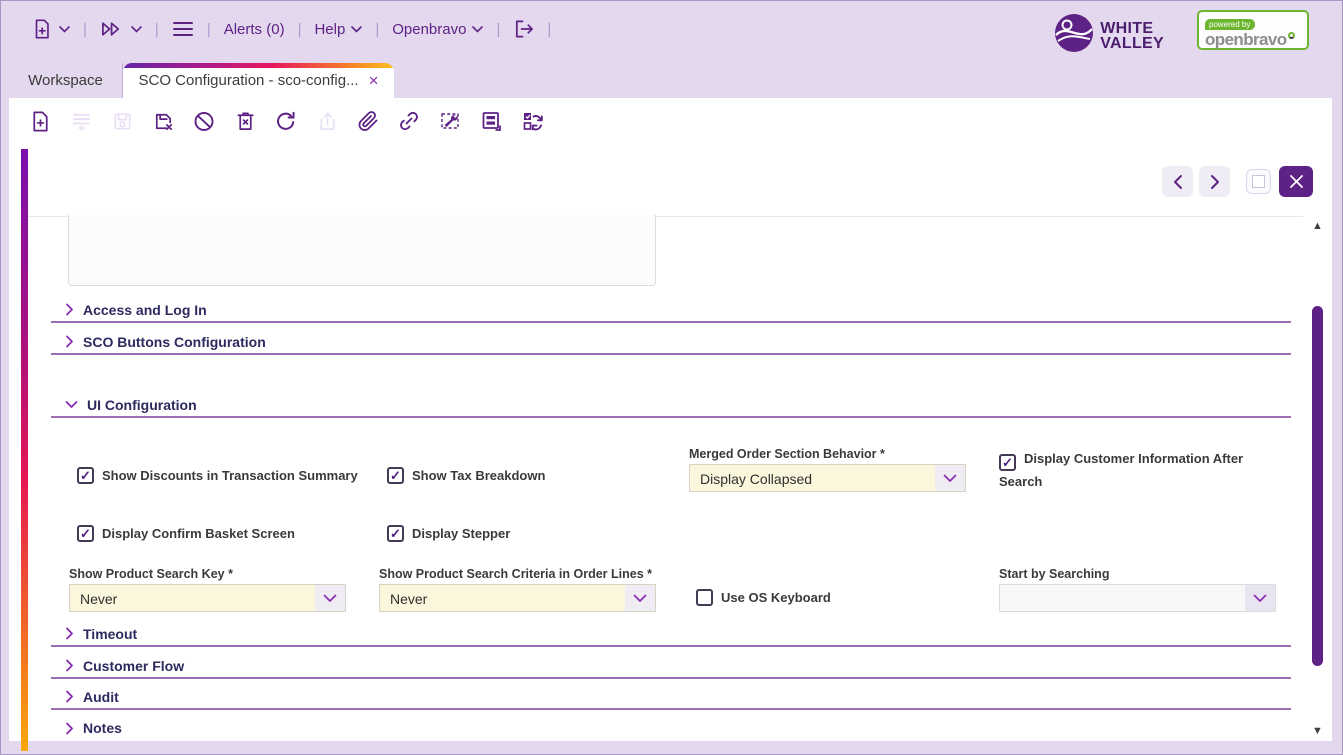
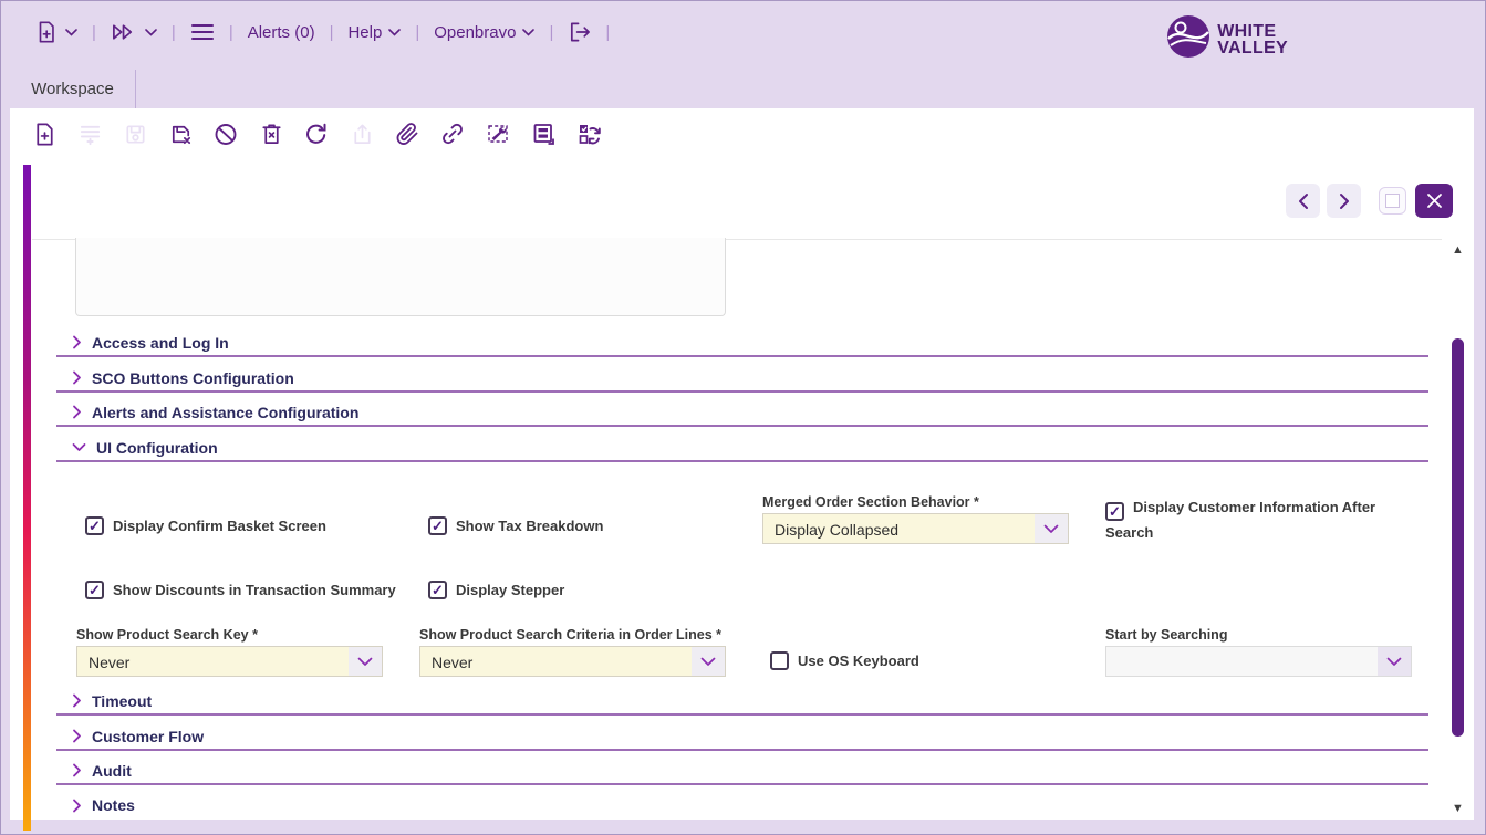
  |
  |
  |
  Alerts (0)
  |
  Help
  |
  Openbravo
  |
  |
  WHITE
  VALLEY
- powered by
- openbravo
  Workspace
- SCO Configuration - sco-config...
- ×
  Access and Log In
  SCO Buttons Configuration
+ Alerts and Assistance Configuration
  UI Configuration
  ✓
- Show Discounts in Transaction Summary
+ Display Confirm Basket Screen
  ✓
  Show Tax Breakdown
  Merged Order Section Behavior *
  Display Collapsed
  ✓
  Display Customer Information After Search
  ✓
- Display Confirm Basket Screen
+ Show Discounts in Transaction Summary
  ✓
  Display Stepper
  Show Product Search Key *
  Never
  Show Product Search Criteria in Order Lines *
  Never
  Use OS Keyboard
  Start by Searching
  Timeout
  Customer Flow
  Audit
  Notes
  ▲
  ▼
